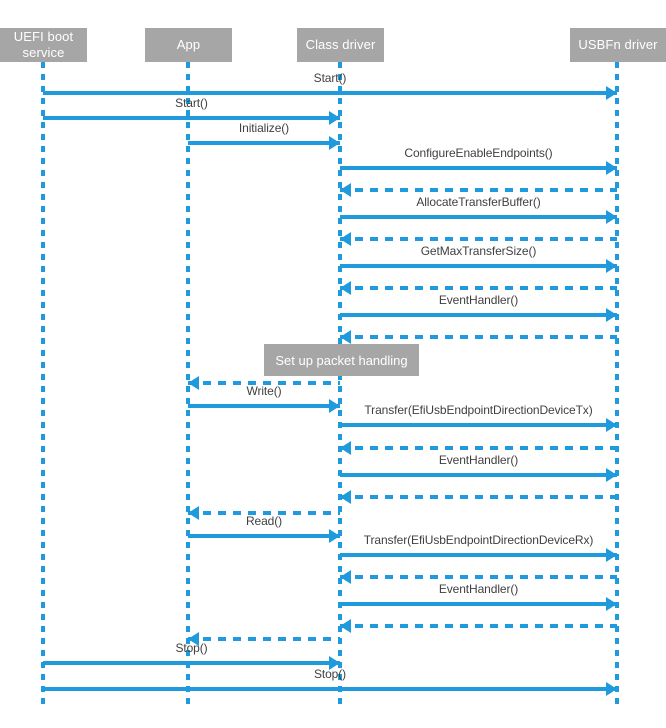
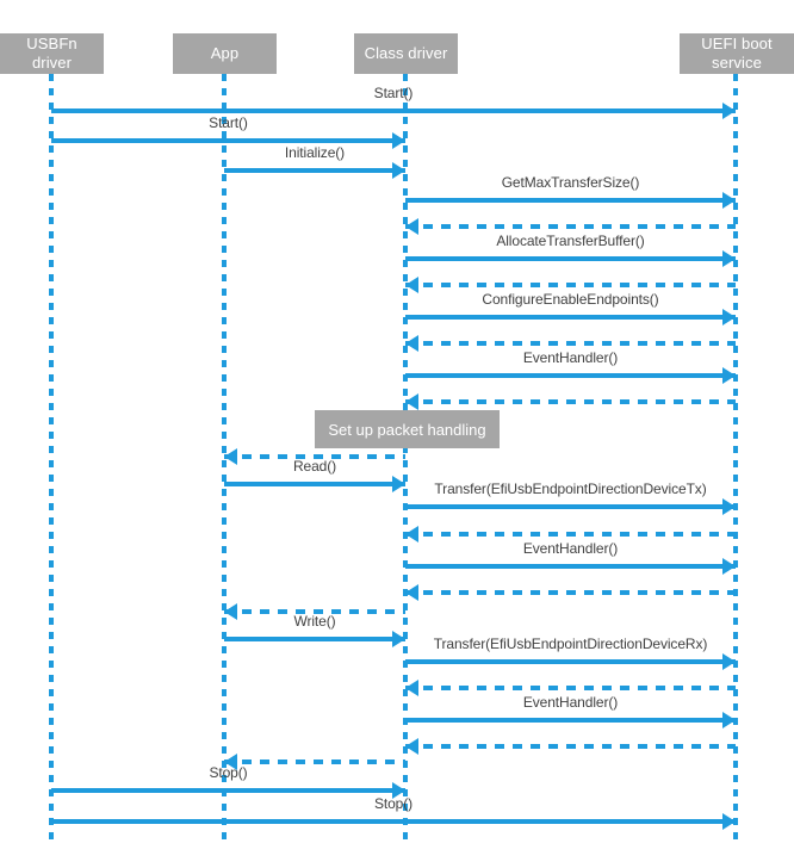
- UEFI boot service
+ USBFn driver
  App
  Class driver
- USBFn driver
+ UEFI boot service
  Start()
  Start()
  Initialize()
- ConfigureEnableEndpoints()
+ GetMaxTransferSize()
  AllocateTransferBuffer()
- GetMaxTransferSize()
+ ConfigureEnableEndpoints()
  EventHandler()
- Write()
+ Read()
  Transfer(EfiUsbEndpointDirectionDeviceTx)
  EventHandler()
- Read()
+ Write()
  Transfer(EfiUsbEndpointDirectionDeviceRx)
  EventHandler()
  Stop()
  Stop()
  Set up packet handling
